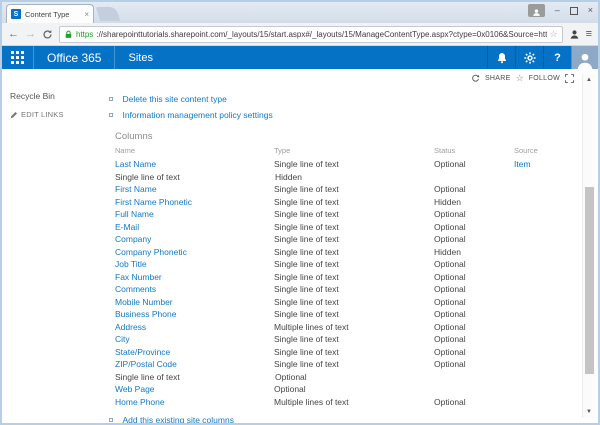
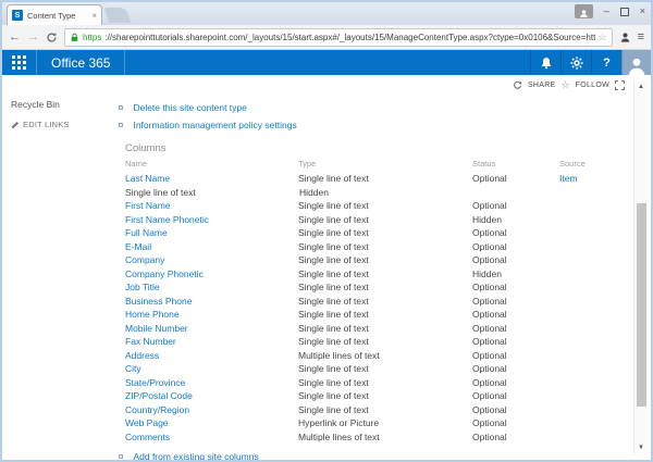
  Content Type
  ×
  –
  ×
  ←
  →
  https
  ://sharepointtutorials.sharepoint.com/_layouts/15/start.aspx#/_layouts/15/ManageContentType.aspx?ctype=0x0106&Source=htt
  ☆
  ≡
  Office 365
- Sites
  ?
  ☆
  Recycle Bin
  EDIT LINKS
  Delete this site content type
  Information management policy settings
  Columns
  Name
  Type
  Status
  Source
  Last Name
  Single line of text
  Optional
  Item
  Single line of text
  Hidden
  First Name
  Single line of text
  Optional
  First Name Phonetic
  Single line of text
  Hidden
  Full Name
  Single line of text
  Optional
  E-Mail
  Single line of text
  Optional
  Company
  Single line of text
  Optional
  Company Phonetic
  Single line of text
  Hidden
  Job Title
  Single line of text
  Optional
- Fax Number
+ Business Phone
  Single line of text
  Optional
- Comments
+ Home Phone
  Single line of text
  Optional
  Mobile Number
  Single line of text
  Optional
- Business Phone
+ Fax Number
  Single line of text
  Optional
  Address
  Multiple lines of text
  Optional
  City
  Single line of text
  Optional
  State/Province
  Single line of text
  Optional
  ZIP/Postal Code
  Single line of text
  Optional
+ Country/Region
  Single line of text
  Optional
  Web Page
+ Hyperlink or Picture
  Optional
- Home Phone
+ Comments
  Multiple lines of text
  Optional
- Add this existing site columns
+ Add from existing site columns
